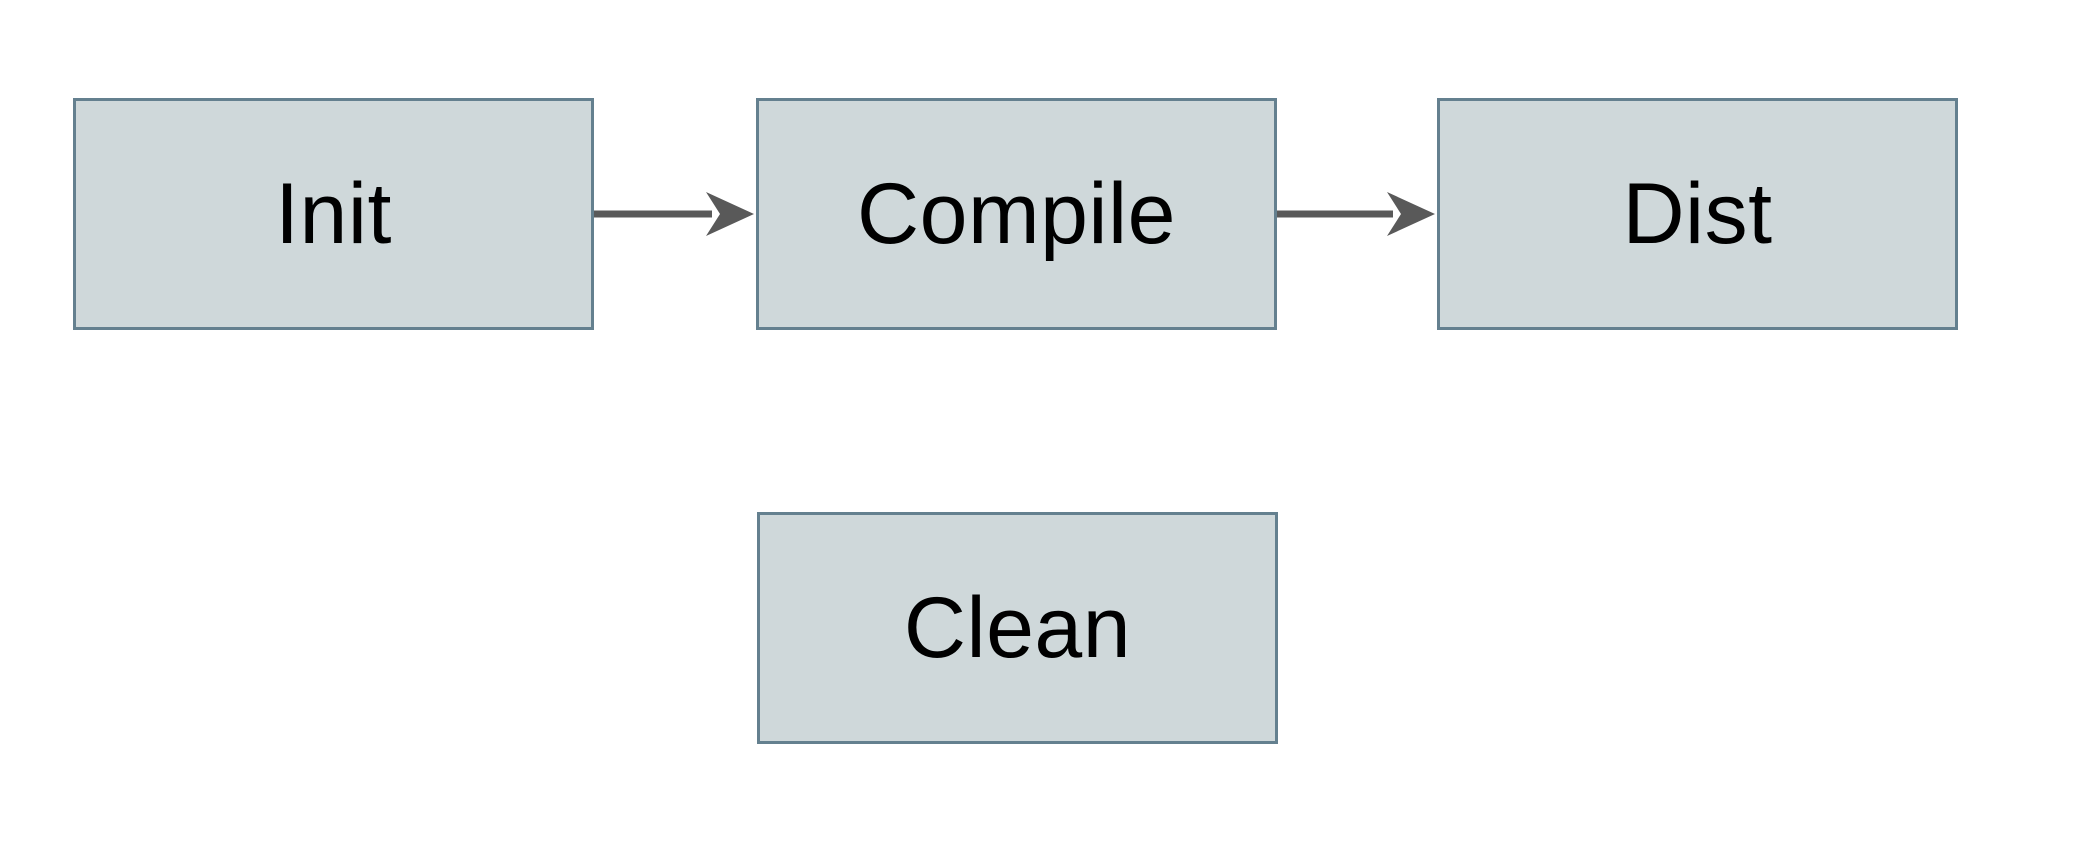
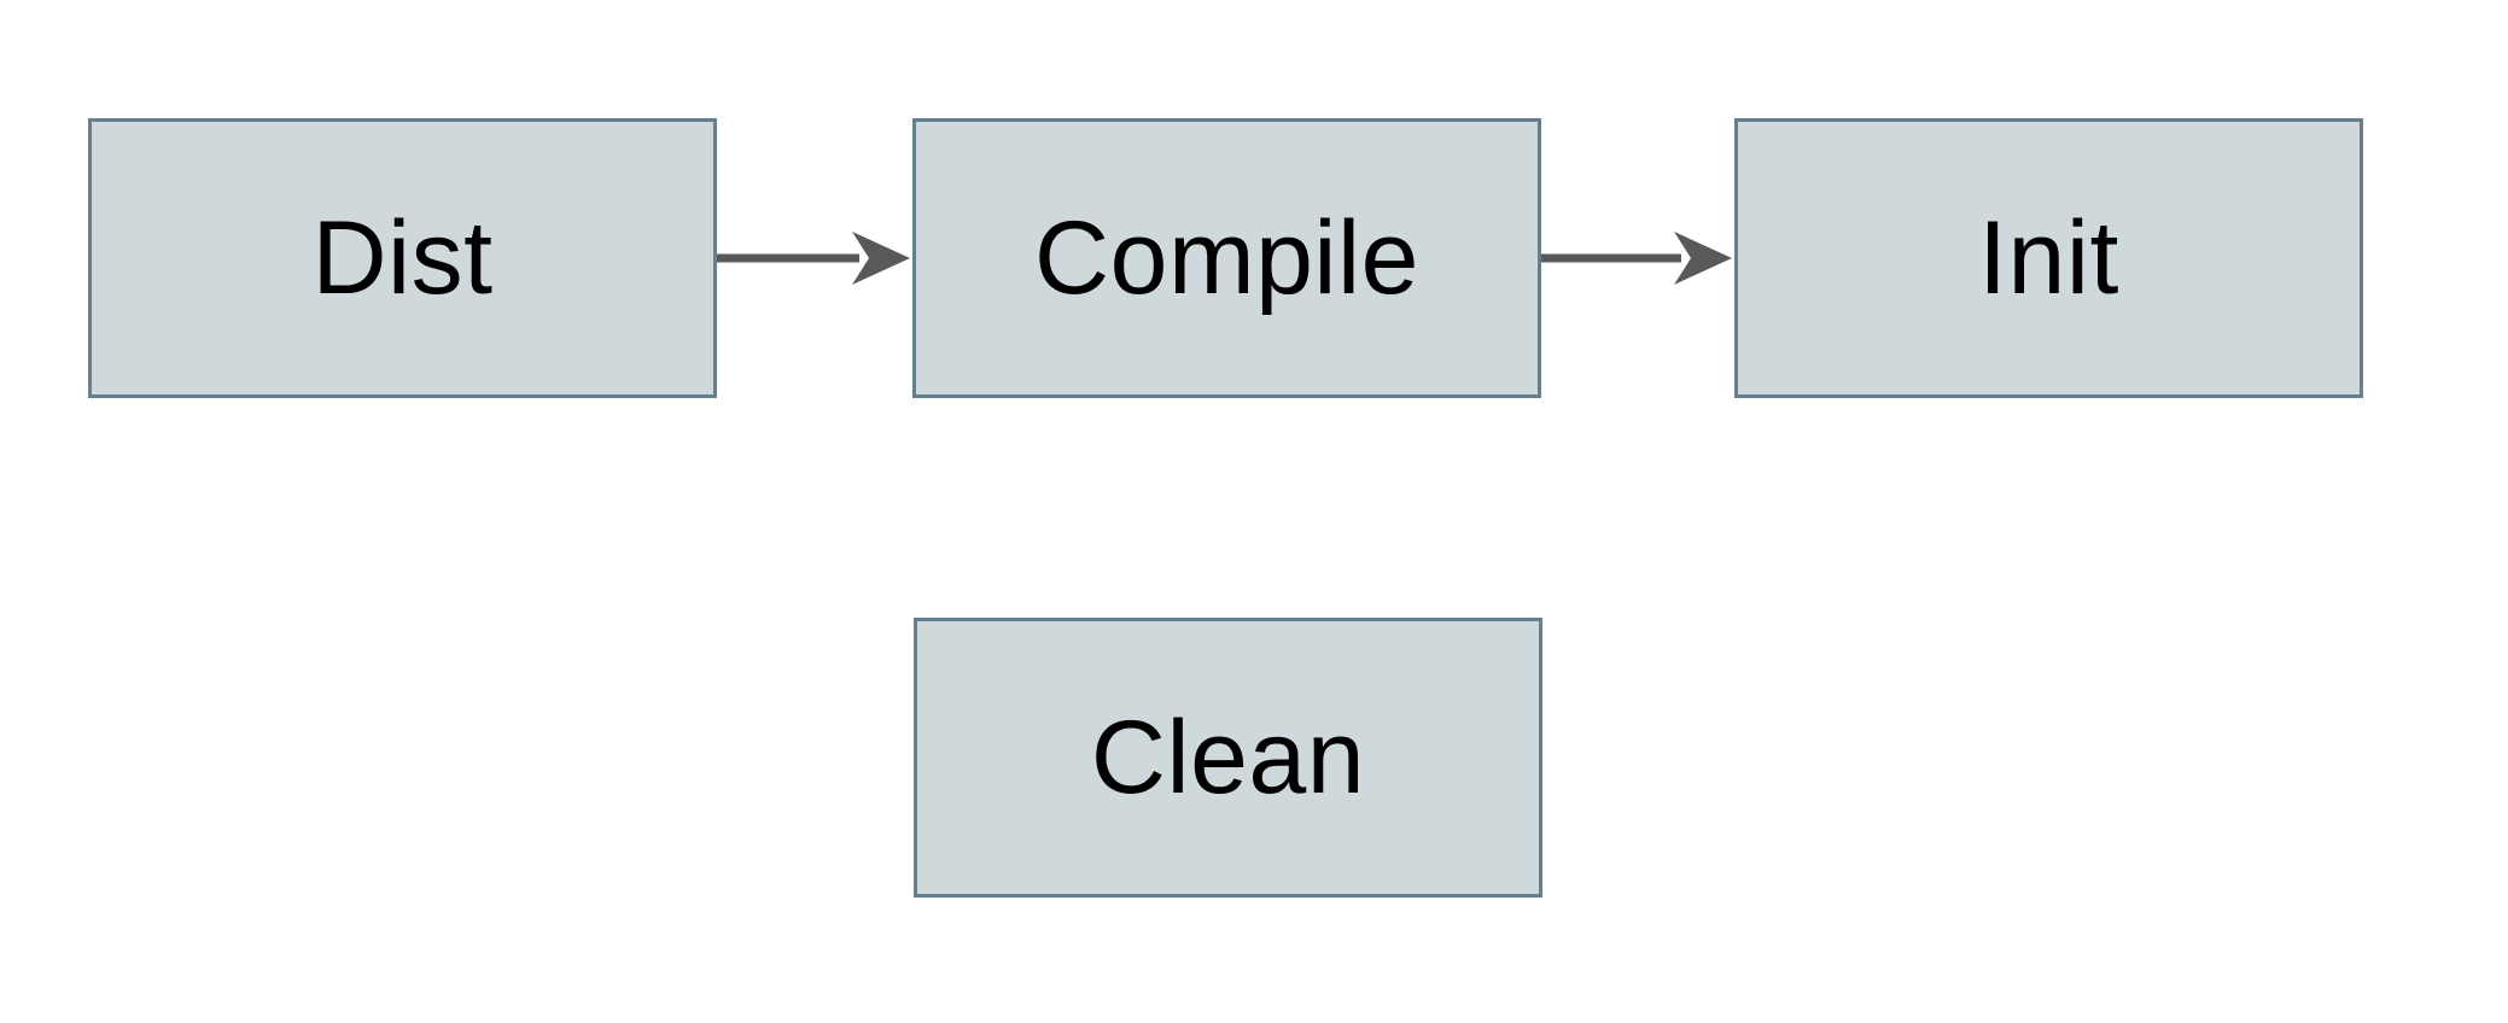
- Init
+ Dist
  Compile
- Dist
+ Init
  Clean
